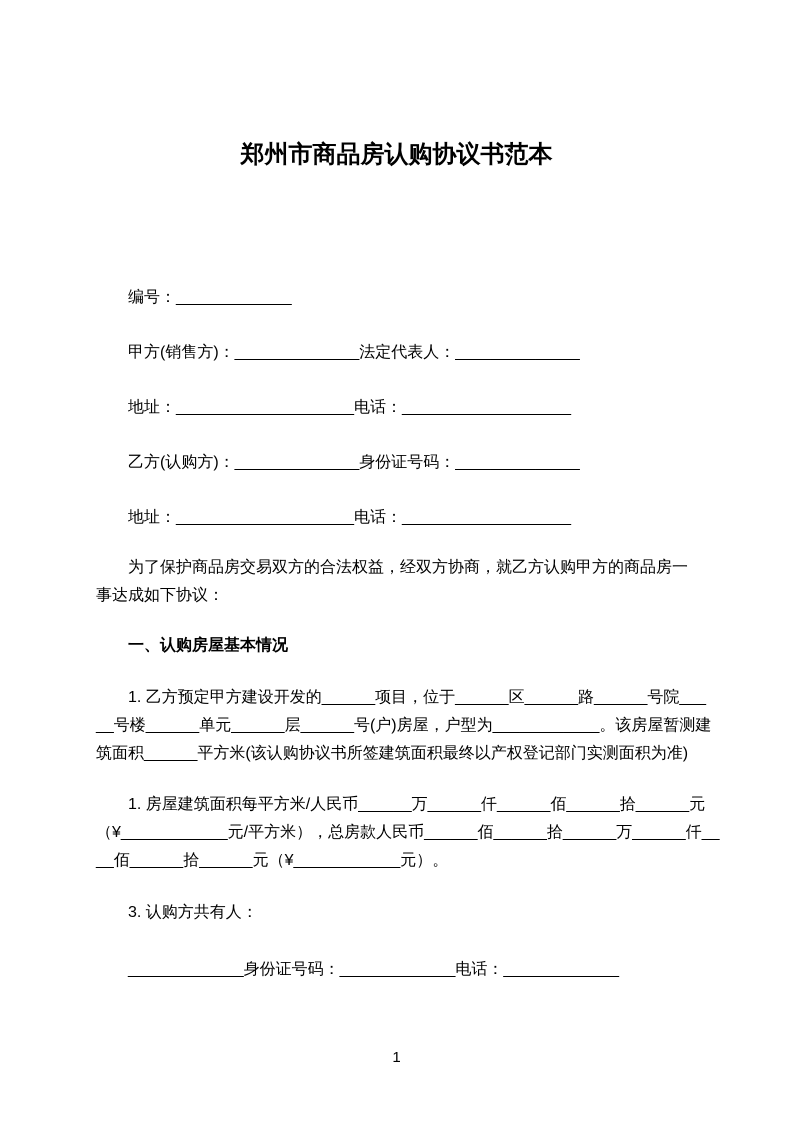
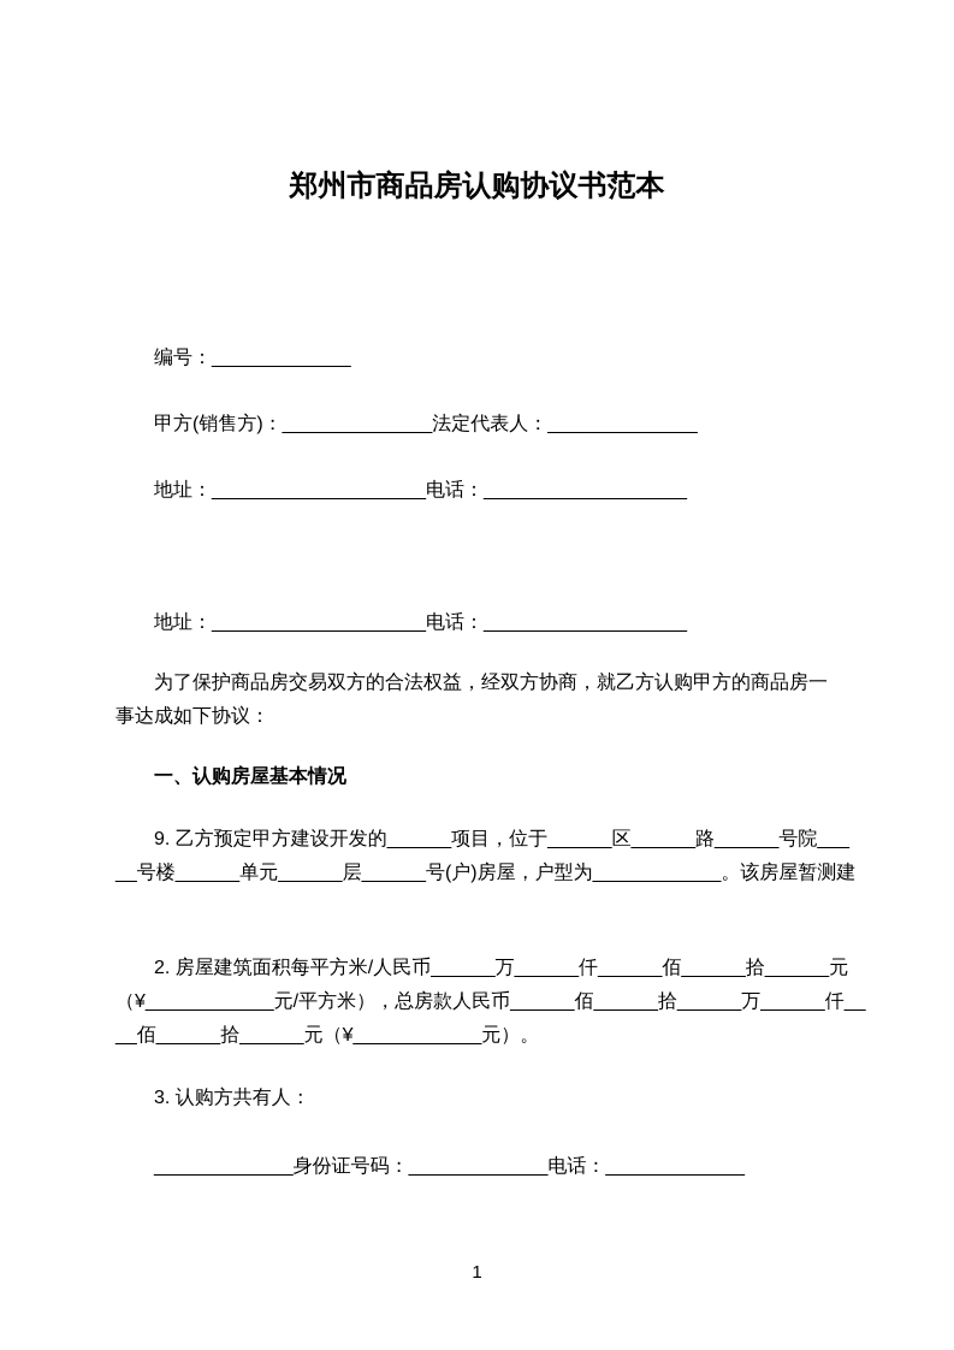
  郑州市商品房认购协议书范本
  编号：_____________
  甲方(销售方)：______________法定代表人：______________
  地址：____________________电话：___________________
- 乙方(认购方)：______________身份证号码：______________
  地址：____________________电话：___________________
  为了保护商品房交易双方的合法权益，经双方协商，就乙方认购甲方的商品房一
  事达成如下协议：
  一、认购房屋基本情况
- 1. 乙方预定甲方建设开发的______项目，位于______区______路______号院___
+ 9. 乙方预定甲方建设开发的______项目，位于______区______路______号院___
  __号楼______单元______层______号(户)房屋，户型为____________。该房屋暂测建
- 筑面积______平方米(该认购协议书所签建筑面积最终以产权登记部门实测面积为准)
- 1. 房屋建筑面积每平方米/人民币______万______仟______佰______拾______元
+ 2. 房屋建筑面积每平方米/人民币______万______仟______佰______拾______元
  （¥____________元/平方米），总房款人民币______佰______拾______万______仟__
  __佰______拾______元（¥____________元）。
  3. 认购方共有人：
  _____________身份证号码：_____________电话：_____________
  1
